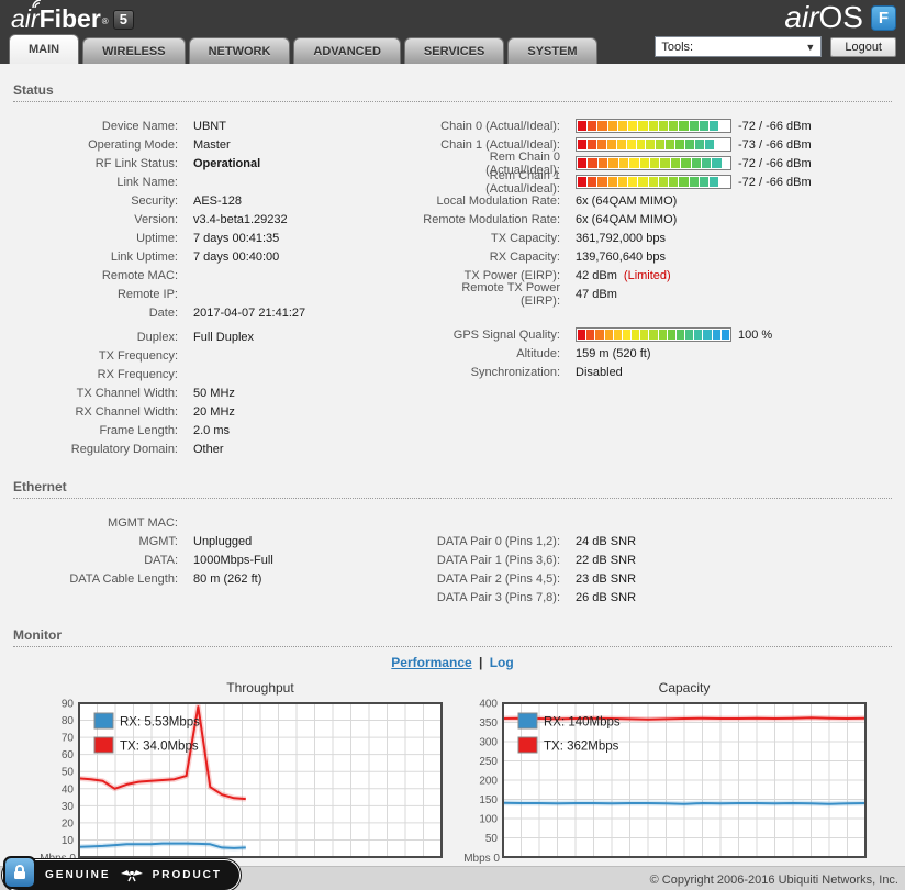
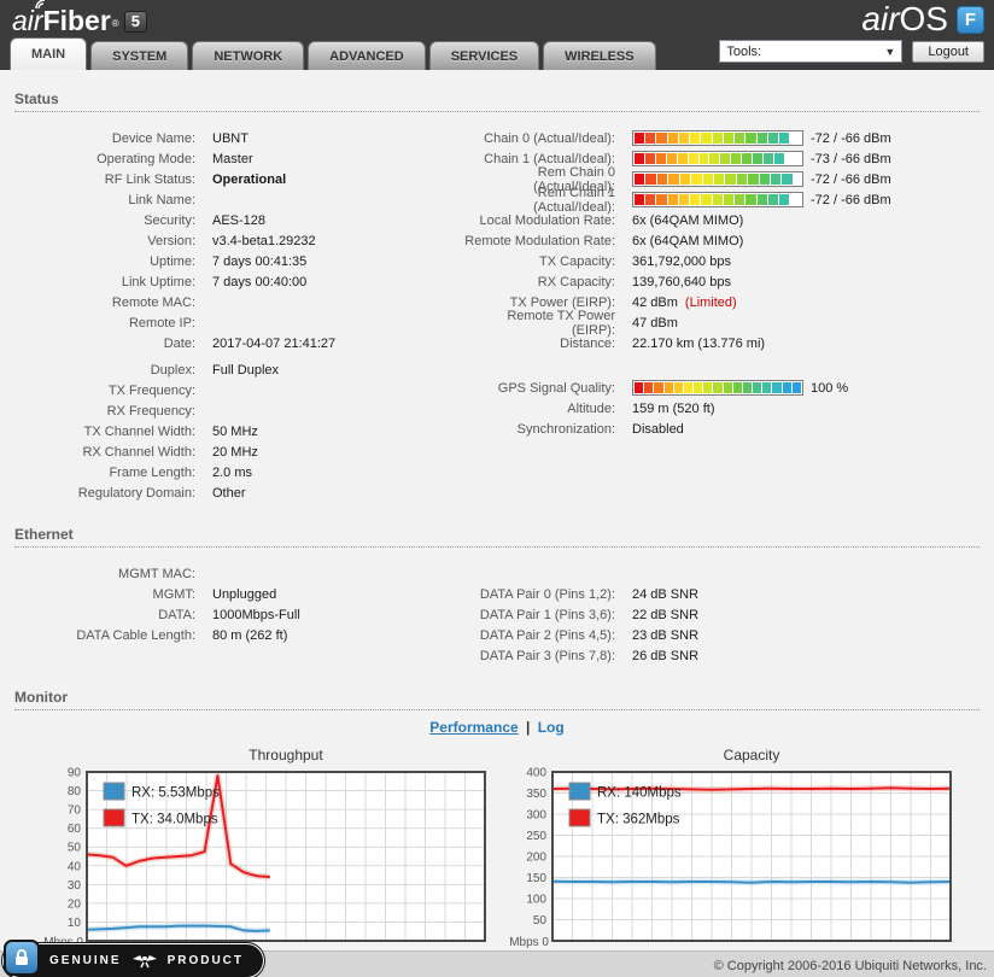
  air
  Fiber
  ®
  5
  air
  OS
  F
  MAIN
- WIRELESS
+ SYSTEM
  NETWORK
  ADVANCED
  SERVICES
- SYSTEM
+ WIRELESS
  Tools:
  ▼
  Logout
  Status
  Device Name:
  UBNT
  Operating Mode:
  Master
  RF Link Status:
  Operational
  Link Name:
  Security:
  AES-128
  Version:
  v3.4-beta1.29232
  Uptime:
  7 days 00:41:35
  Link Uptime:
  7 days 00:40:00
  Remote MAC:
  Remote IP:
  Date:
  2017-04-07 21:41:27
  Duplex:
  Full Duplex
  TX Frequency:
  RX Frequency:
  TX Channel Width:
  50 MHz
  RX Channel Width:
  20 MHz
  Frame Length:
  2.0 ms
  Regulatory Domain:
  Other
  Chain 0 (Actual/Ideal):
  -72 / -66 dBm
  Chain 1 (Actual/Ideal):
  -73 / -66 dBm
  Rem Chain 0 (Actual/Ideal):
  -72 / -66 dBm
  Rem Chain 1 (Actual/Ideal):
  -72 / -66 dBm
  Local Modulation Rate:
  6x (64QAM MIMO)
  Remote Modulation Rate:
  6x (64QAM MIMO)
  TX Capacity:
  361,792,000 bps
  RX Capacity:
  139,760,640 bps
  TX Power (EIRP):
  42 dBm
  (Limited)
  Remote TX Power (EIRP):
  47 dBm
+ Distance:
+ 22.170 km (13.776 mi)
  GPS Signal Quality:
  100 %
  Altitude:
  159 m (520 ft)
  Synchronization:
  Disabled
  Ethernet
  MGMT MAC:
  MGMT:
  Unplugged
  DATA:
  1000Mbps-Full
  DATA Cable Length:
  80 m (262 ft)
  DATA Pair 0 (Pins 1,2):
  24 dB SNR
  DATA Pair 1 (Pins 3,6):
  22 dB SNR
  DATA Pair 2 (Pins 4,5):
  23 dB SNR
  DATA Pair 3 (Pins 7,8):
  26 dB SNR
  Monitor
  Performance | Log
  Throughput
  10
  20
  30
  40
  50
  60
  70
  80
  90
  Mbps 0
  RX: 5.53Mbps
  TX: 34.0Mbps
  Capacity
  50
  100
  150
  200
  250
  300
  350
  400
  Mbps 0
  RX: 140Mbps
  TX: 362Mbps
  GENUINE
  PRODUCT
  © Copyright 2006-2016 Ubiquiti Networks, Inc.
